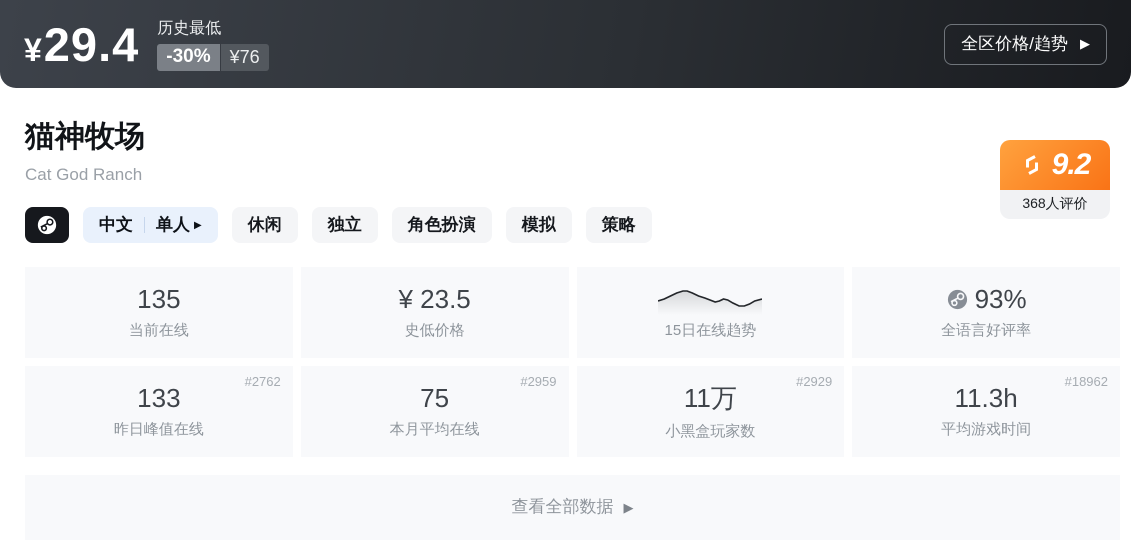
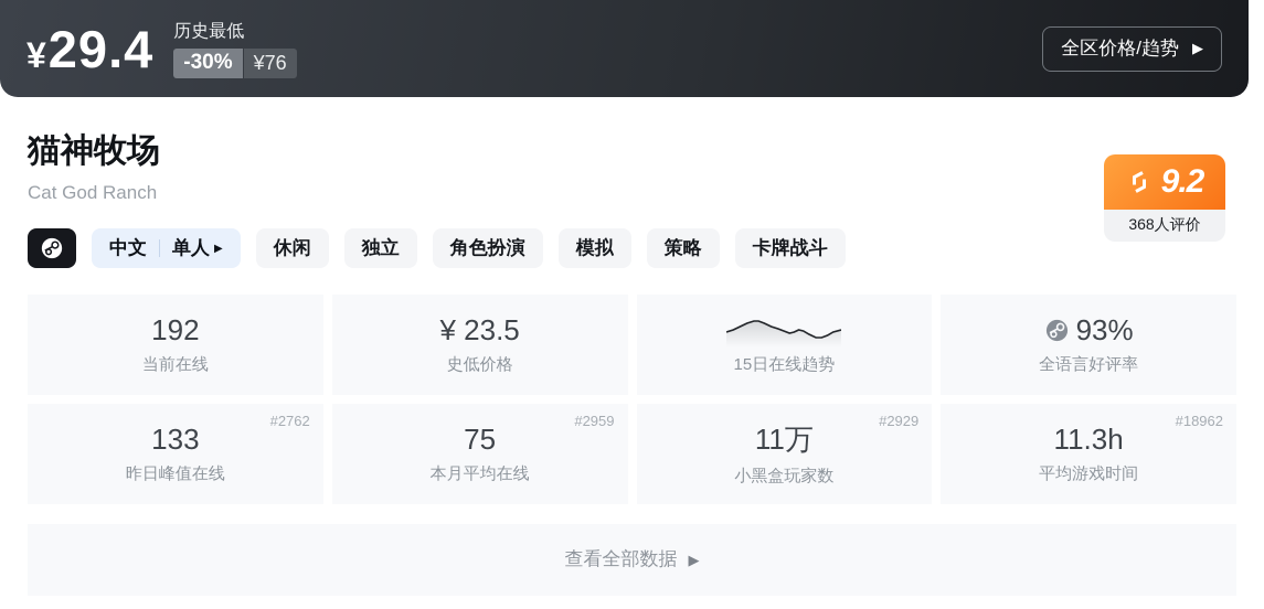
  ¥
  29.4
  历史最低
  -30%
  ¥76
  全区价格/趋势
  ▶
  猫神牧场
  Cat God Ranch
  9.2
  368人评价
  中文
  单人
  ▶
  休闲
  独立
  角色扮演
  模拟
  策略
+ 卡牌战斗
- 135
+ 192
  当前在线
  ¥ 23.5
  史低价格
  15日在线趋势
  93%
  全语言好评率
  #2762
  133
  昨日峰值在线
  #2959
  75
  本月平均在线
  #2929
  11万
  小黑盒玩家数
  #18962
  11.3h
  平均游戏时间
  查看全部数据
  ▶
